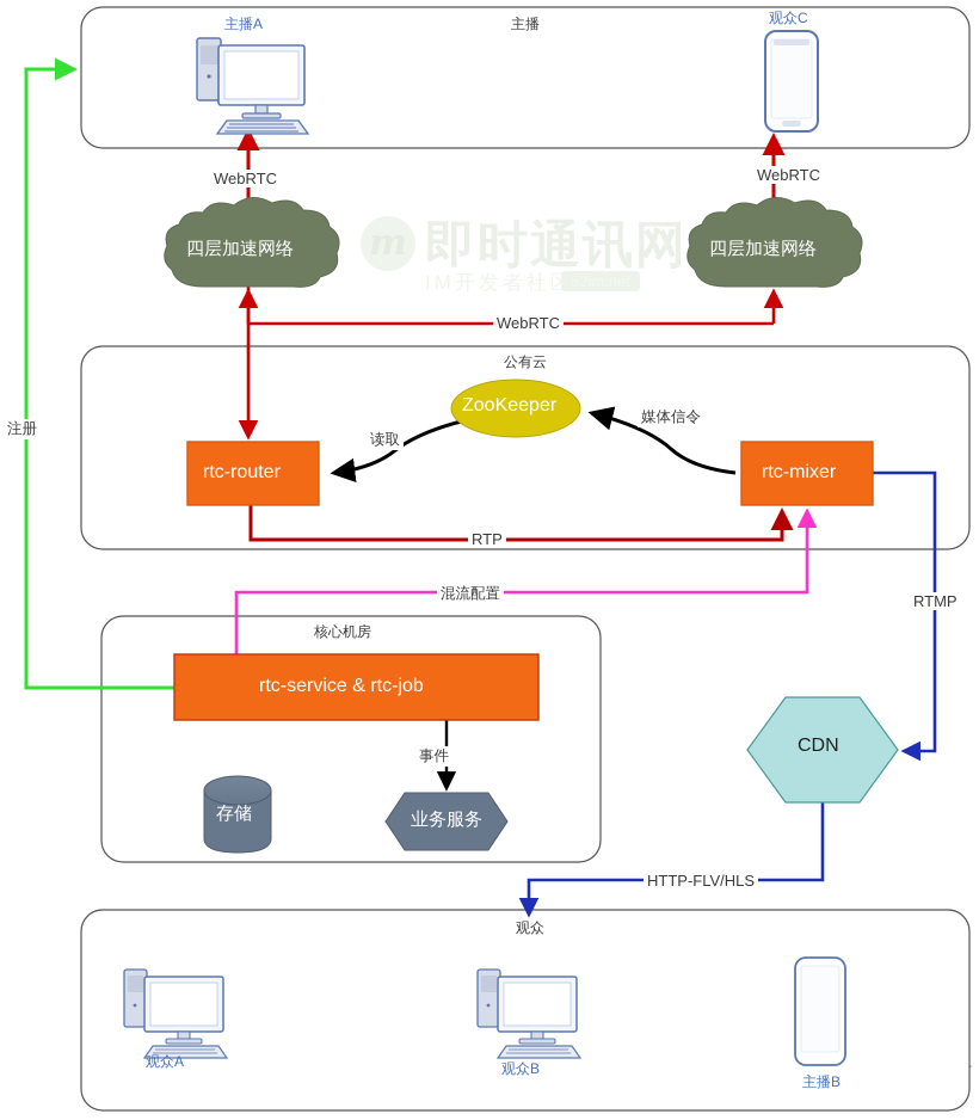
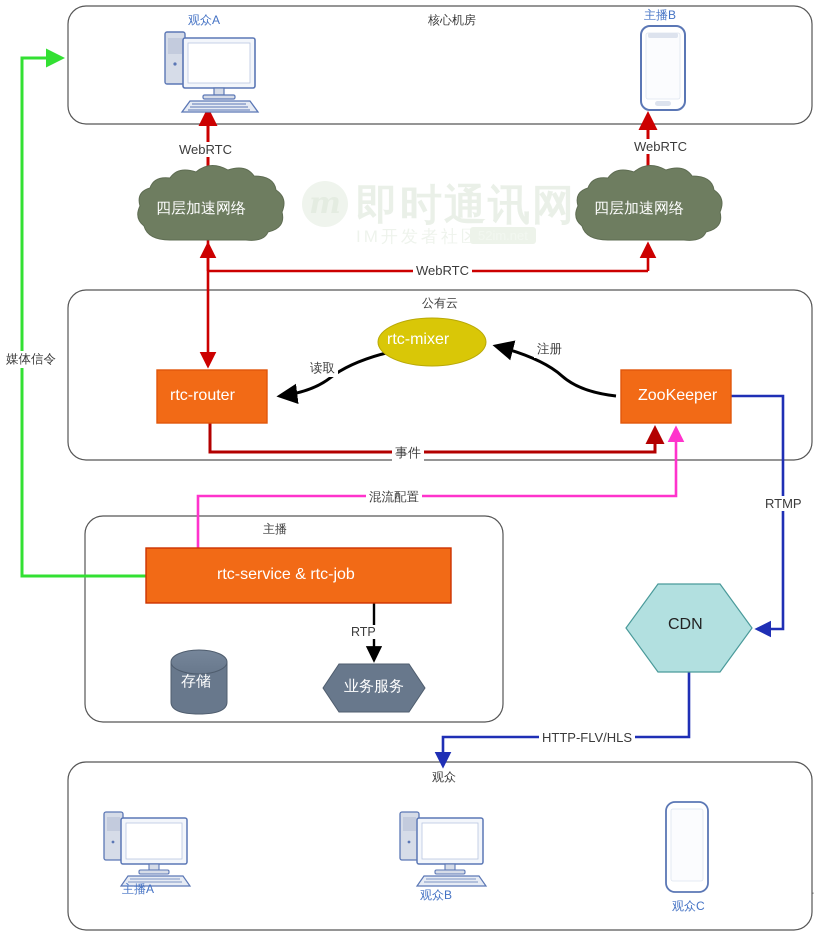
  m
  即时通讯网
- 主播
+ 核心机房
  公有云
- 核心机房
+ 主播
  观众
- 主播A
+ 观众A
- 观众C
+ 主播B
- 观众A
+ 主播A
  观众B
- 主播B
+ 观众C
  四层加速网络
  四层加速网络
- ZooKeeper
+ rtc-mixer
  rtc-router
- rtc-mixer
+ ZooKeeper
  rtc-service & rtc-job
  存储
  业务服务
  CDN
  WebRTC
  WebRTC
  WebRTC
- RTP
+ 事件
  读取
- 媒体信令
+ 注册
  混流配置
  RTMP
  HTTP-FLV/HLS
- 注册
+ 媒体信令
- 事件
+ RTP
